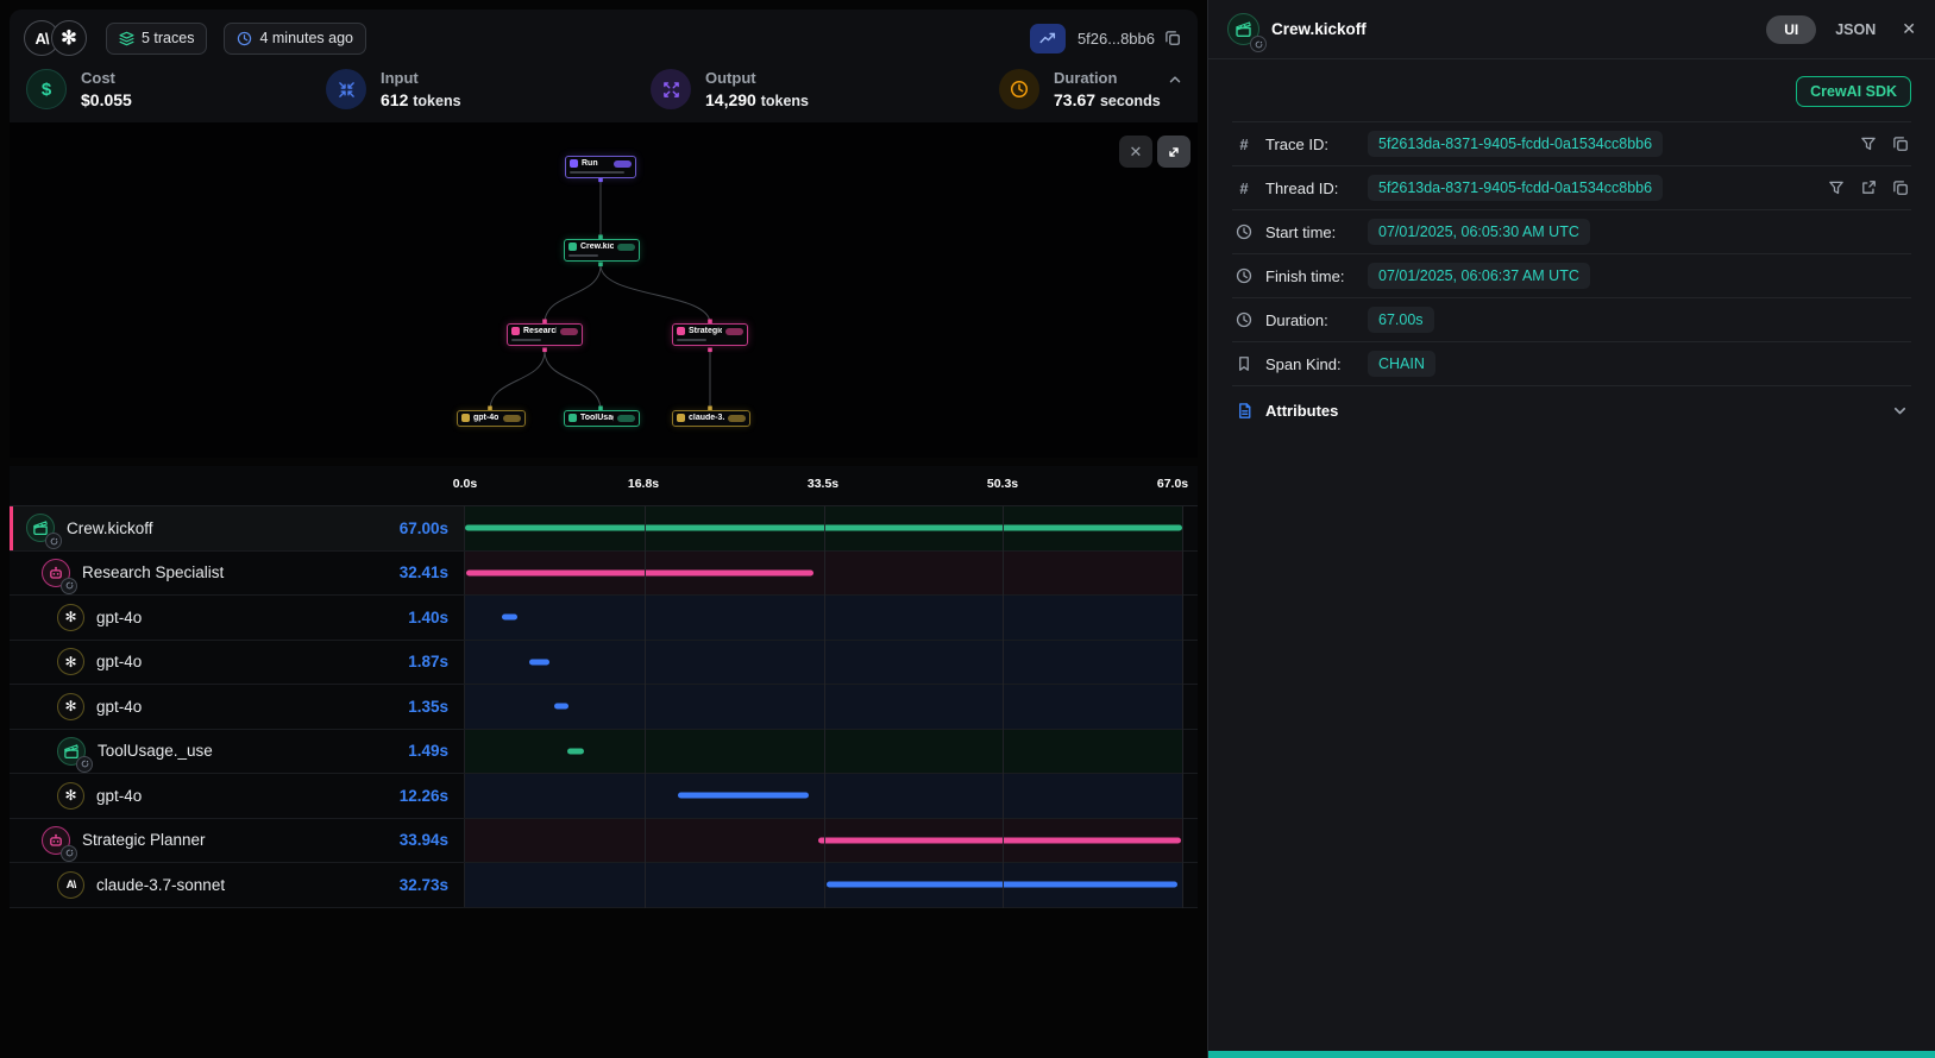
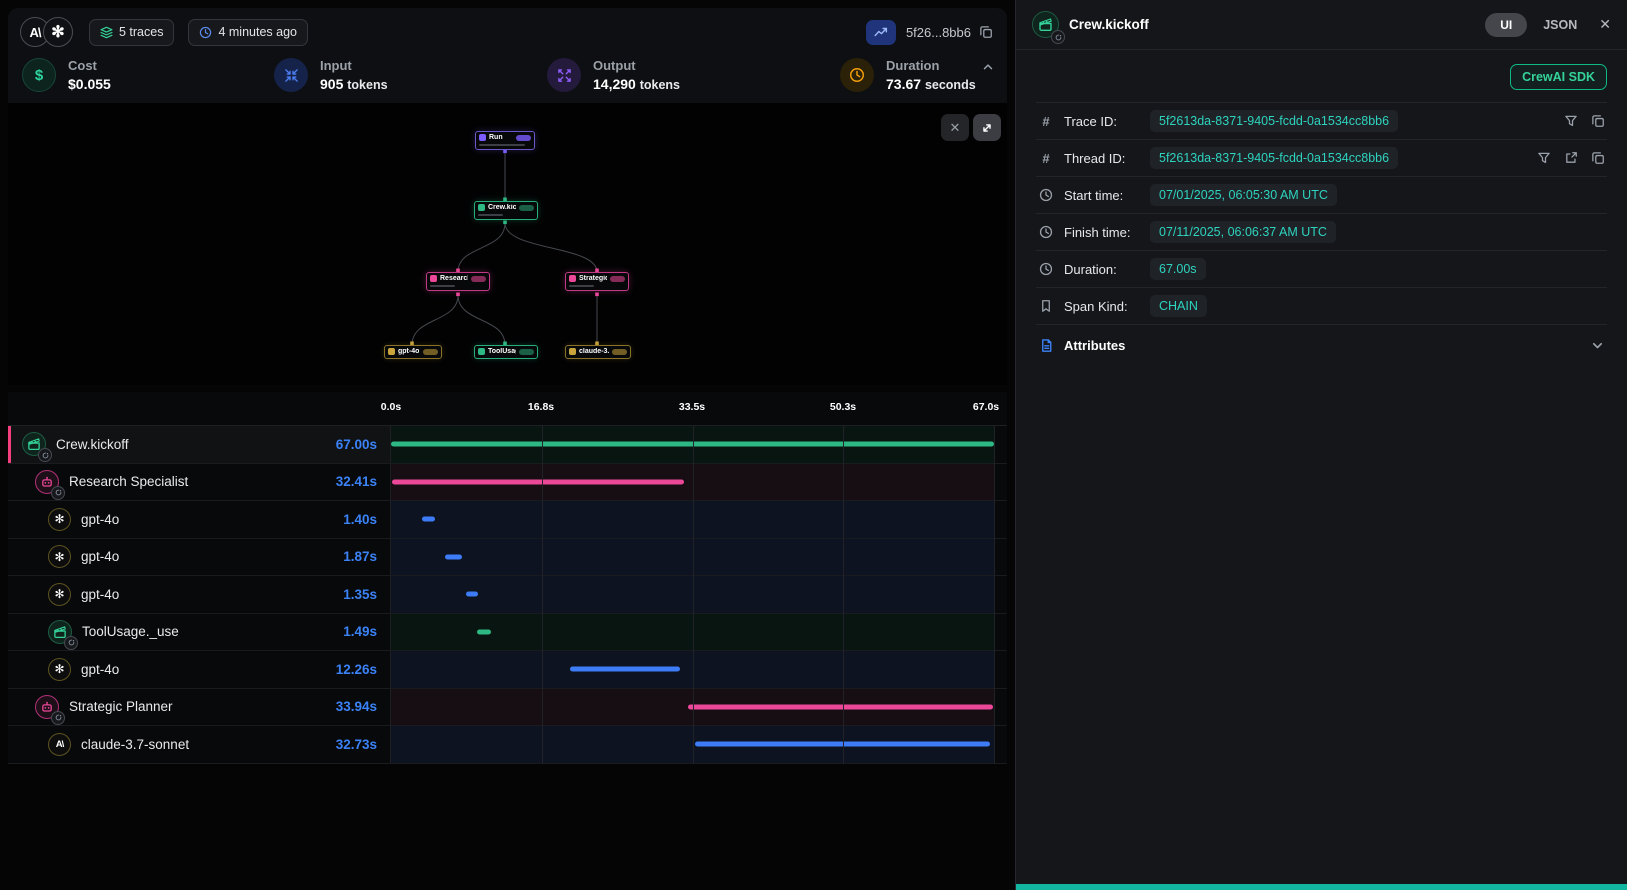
  A\
  ✻
  5 traces
  4 minutes ago
  5f26...8bb6
  $
  Cost
  $0.055
  Input
- 612 tokens
+ 905 tokens
  Output
  14,290 tokens
  Duration
  73.67 seconds
  ✕
  0.0s
  16.8s
  33.5s
  50.3s
  67.0s
  Crew.kickoff
  67.00s
  Research Specialist
  32.41s
  ✻
  gpt-4o
  1.40s
  ✻
  gpt-4o
  1.87s
  ✻
  gpt-4o
  1.35s
  ToolUsage._use
  1.49s
  ✻
  gpt-4o
  12.26s
  Strategic Planner
  33.94s
  A\
  claude-3.7-sonnet
  32.73s
  Crew.kickoff
  UI
  JSON
  ✕
  CrewAI SDK
  #
  Trace ID:
  5f2613da-8371-9405-fcdd-0a1534cc8bb6
  #
  Thread ID:
  5f2613da-8371-9405-fcdd-0a1534cc8bb6
  Start time:
  07/01/2025, 06:05:30 AM UTC
  Finish time:
- 07/01/2025, 06:06:37 AM UTC
+ 07/11/2025, 06:06:37 AM UTC
  Duration:
  67.00s
  Span Kind:
  CHAIN
  Attributes
